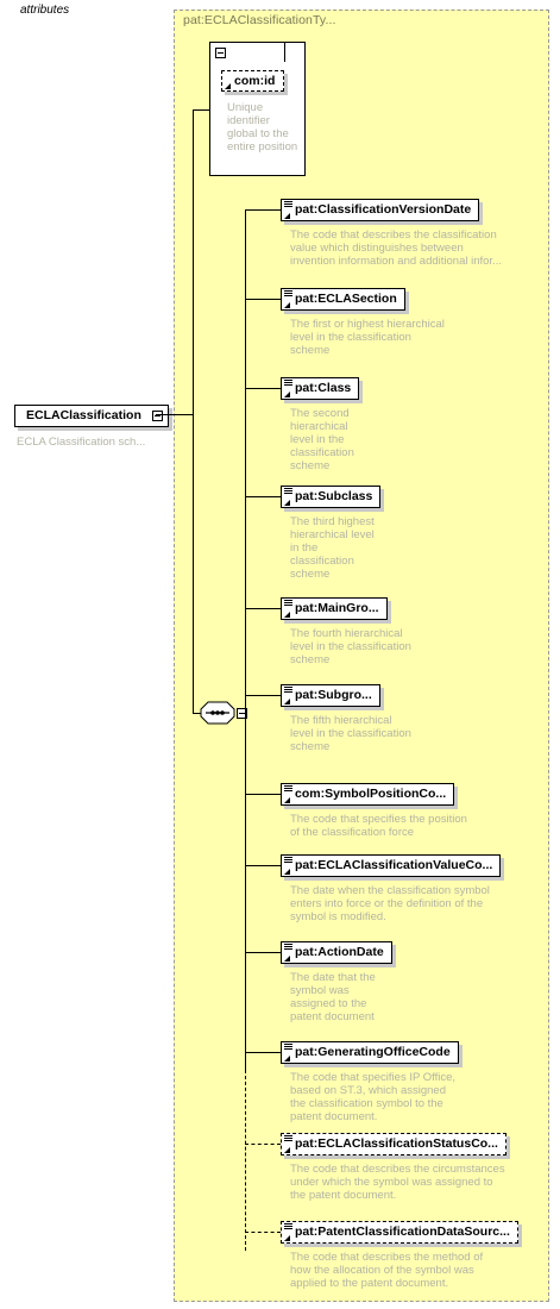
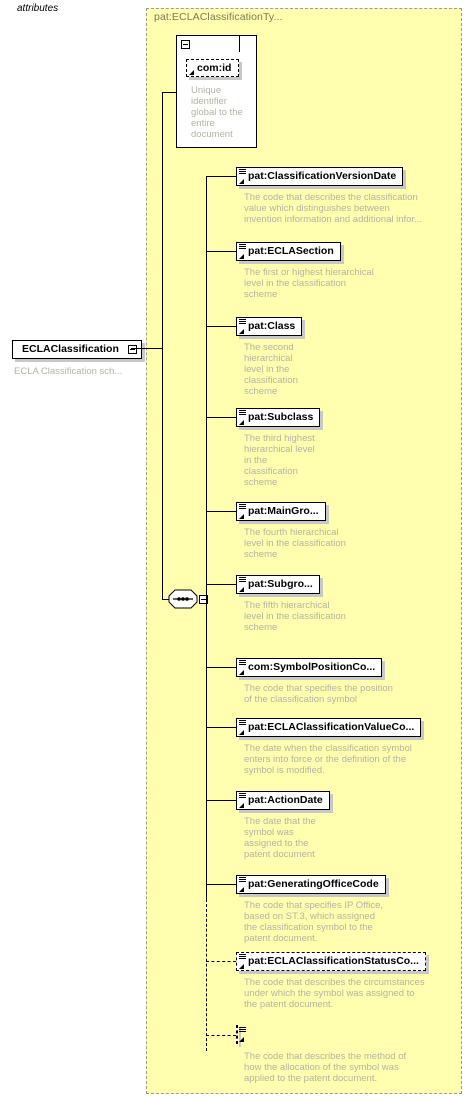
  pat:ECLAClassificationTy...
  ECLAClassification
  ECLA Classification sch...
  attributes
  com:id
- Unique identifier global to the entire position
+ Unique identifier global to the entire document
  pat:ClassificationVersionDate
  The code that describes the classification value which distinguishes between invention information and additional infor...
  pat:ECLASection
  The first or highest hierarchical level in the classification scheme
  pat:Class
  The second hierarchical level in the classification scheme
  pat:Subclass
  The third highest hierarchical level in the classification scheme
  pat:MainGro...
  The fourth hierarchical level in the classification scheme
  pat:Subgro...
  The fifth hierarchical level in the classification scheme
  com:SymbolPositionCo...
- The code that specifies the position of the classification force
+ The code that specifies the position of the classification symbol
  pat:ECLAClassificationValueCo...
  The date when the classification symbol enters into force or the definition of the symbol is modified.
  pat:ActionDate
  The date that the symbol was assigned to the patent document
  pat:GeneratingOfficeCode
  The code that specifies IP Office, based on ST.3, which assigned the classification symbol to the patent document.
  pat:ECLAClassificationStatusCo...
  The code that describes the circumstances under which the symbol was assigned to the patent document.
- pat:PatentClassificationDataSourc...
  The code that describes the method of how the allocation of the symbol was applied to the patent document.
